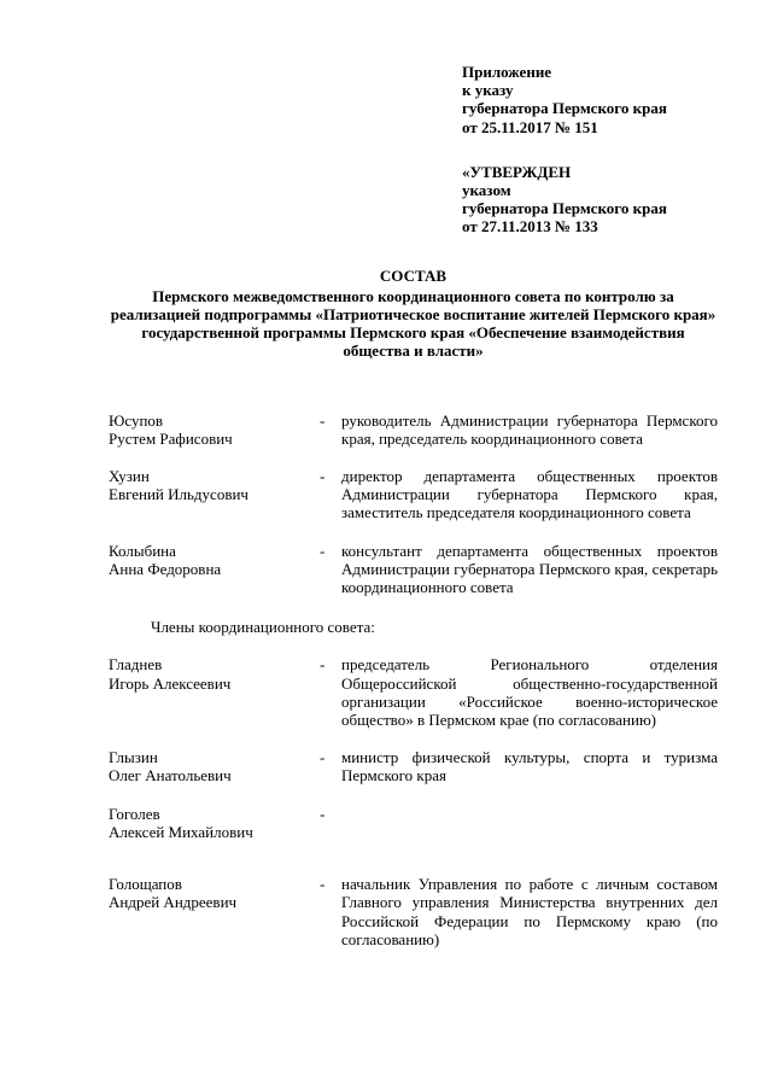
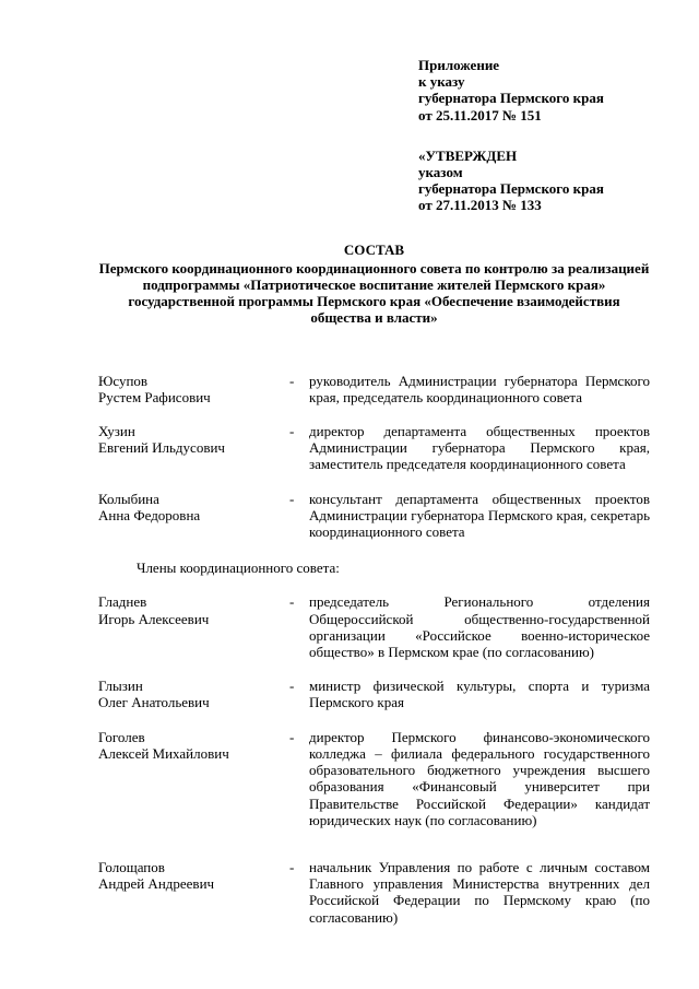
  Приложение
  к указу
  губернатора Пермского края
  от 25.11.2017 № 151
  «УТВЕРЖДЕН
  указом
  губернатора Пермского края
  от 27.11.2013 № 133
  СОСТАВ
- Пермского межведомственного координационного совета по контролю за реализацией подпрограммы «Патриотическое воспитание жителей Пермского края» государственной программы Пермского края «Обеспечение взаимодействия общества и власти»
+ Пермского координационного координационного совета по контролю за реализацией подпрограммы «Патриотическое воспитание жителей Пермского края» государственной программы Пермского края «Обеспечение взаимодействия общества и власти»
  Юсупов
  Рустем Рафисович
  -
  руководитель Администрации губернатора Пермского края, председатель координационного совета
  Хузин
  Евгений Ильдусович
  -
  директор департамента общественных проектов Администрации губернатора Пермского края, заместитель председателя координационного совета
  Колыбина
  Анна Федоровна
  -
  консультант департамента общественных проектов Администрации губернатора Пермского края, секретарь координационного совета
  Члены координационного совета:
  Гладнев
  Игорь Алексеевич
  -
  председатель Регионального отделения Общероссийской общественно-государственной организации «Российское военно-историческое общество» в Пермском крае (по согласованию)
  Глызин
  Олег Анатольевич
  -
  министр физической культуры, спорта и туризма Пермского края
  Гоголев
  Алексей Михайлович
  -
+ директор Пермского финансово-экономического колледжа – филиала федерального государственного образовательного бюджетного учреждения высшего образования «Финансовый университет при Правительстве Российской Федерации» кандидат юридических наук (по согласованию)
  Голощапов
  Андрей Андреевич
  -
  начальник Управления по работе с личным составом Главного управления Министерства внутренних дел Российской Федерации по Пермскому краю (по согласованию)
